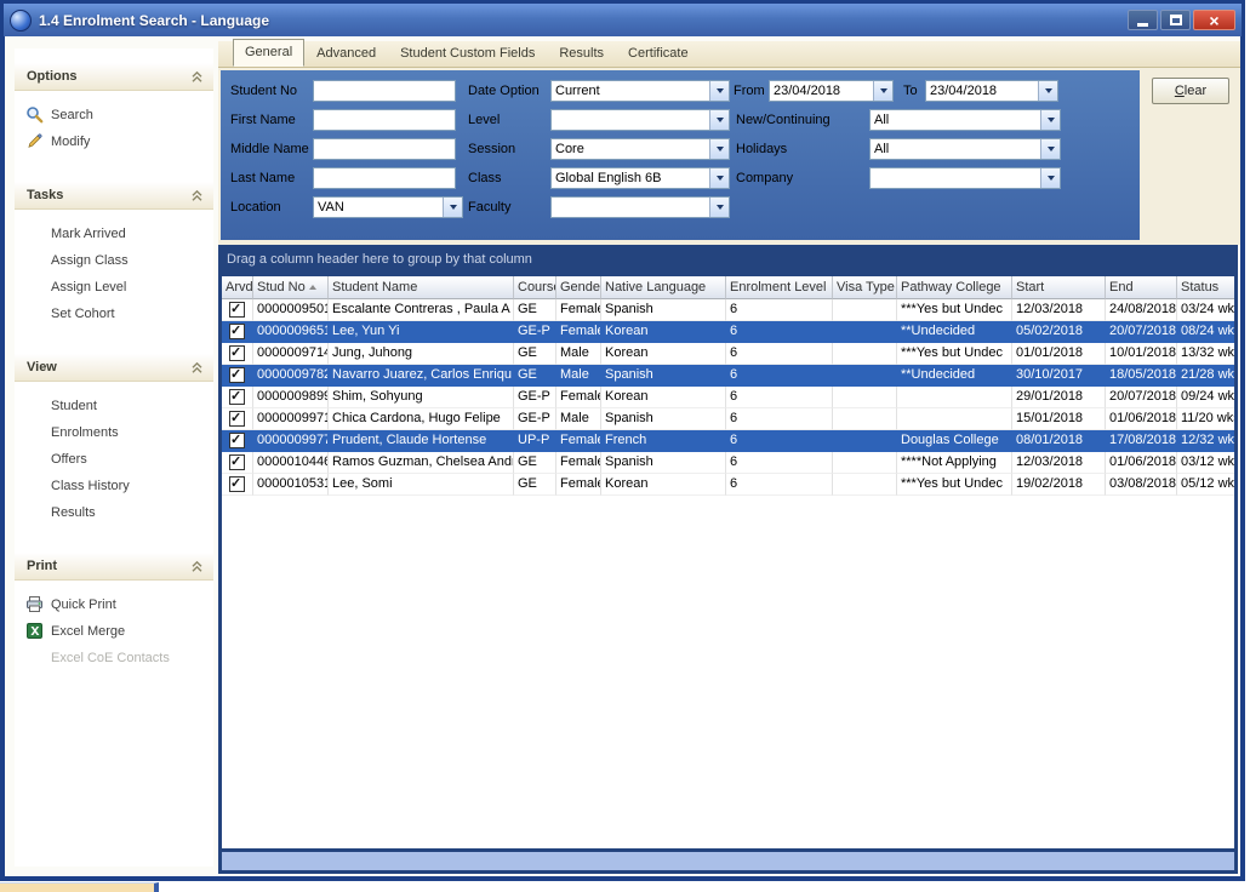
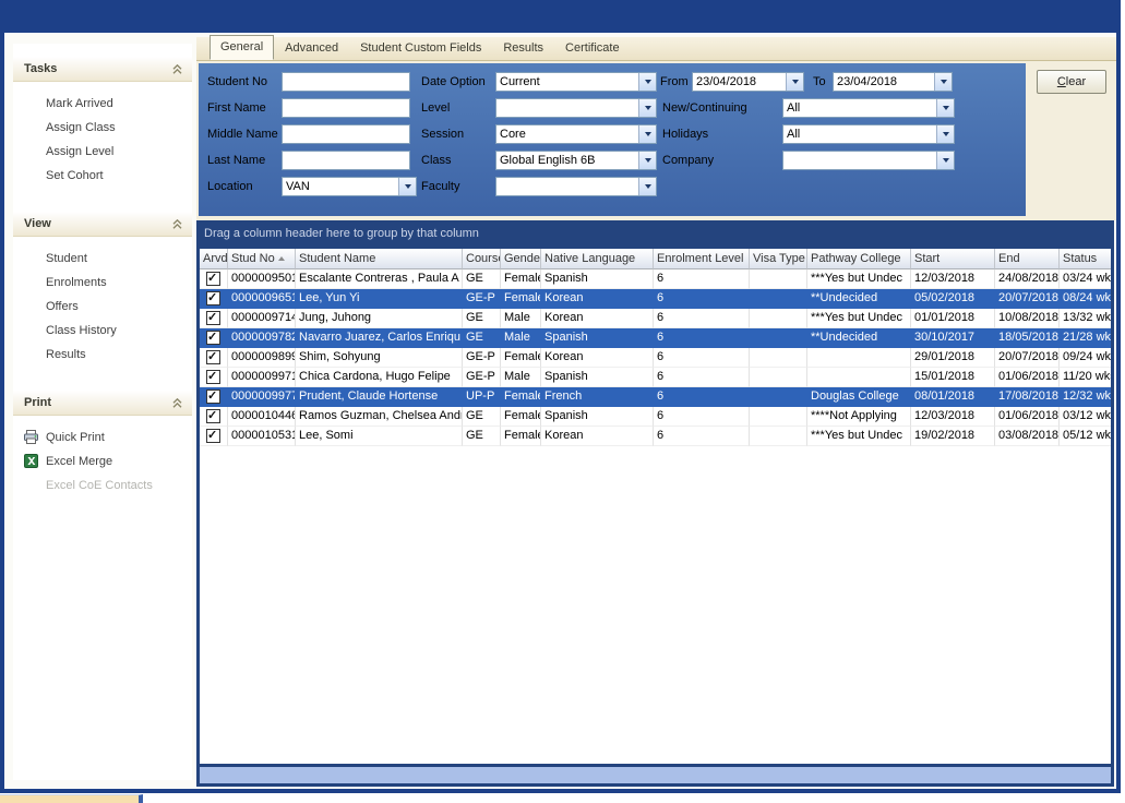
- 1.4 Enrolment Search - Language
- ×
- Options
- Search
- Modify
  Tasks
  Mark Arrived
  Assign Class
  Assign Level
  Set Cohort
  View
  Student
  Enrolments
  Offers
  Class History
  Results
  Print
  Quick Print
  Excel Merge
  Excel CoE Contacts
  General
  Advanced
  Student Custom Fields
  Results
  Certificate
  Student No
  First Name
  Middle Name
  Last Name
  Location
  VAN
  Date Option
  Current
  Level
  Session
  Core
  Class
  Global English 6B
  Faculty
  From
  23/04/2018
  To
  23/04/2018
  New/Continuing
  All
  Holidays
  All
  Company
  Clear
  Drag a column header here to group by that column
  Arvd
  Stud No
  Student Name
  Cours
  Gende
  Native Language
  Enrolment Level
  Visa Type
  Pathway College
  Start
  End
  Status
  0000009501
  Escalante Contreras , Paula A
  GE
  Female
  Spanish
  6
  ***Yes but Undec
  12/03/2018
  24/08/2018
  03/24 wk
  000000965
  Lee, Yun Yi
  GE-P
  Femal
  Korean
  6
  **Undecided
  05/02/2018
  20/07/2018
  08/24 wk
  0000009714
  Jung, Juhong
  GE
  Male
  Korean
  6
  ***Yes but Undec
  01/01/2018
- 10/01/2018
+ 10/08/2018
  13/32 wk
  000000978
  Navarro Juarez, Carlos Enriqu
  GE
  Male
  Spanish
  6
  **Undecided
  30/10/2017
  18/05/2018
  21/28 wk
  0000009899
  Shim, Sohyung
  GE-P
  Female
  Korean
  6
  29/01/2018
  20/07/2018
  09/24 wk
  0000009971
  Chica Cardona, Hugo Felipe
  GE-P
  Male
  Spanish
  6
  15/01/2018
  01/06/2018
  11/20 wk
  000000997
  Prudent, Claude Hortense
  UP-P
  Femal
  French
  6
  Douglas College
  08/01/2018
  17/08/2018
  12/32 wk
  0000010446
  Ramos Guzman, Chelsea Andr
  GE
  Female
  Spanish
  6
  ****Not Applying
  12/03/2018
  01/06/2018
  03/12 wk
  0000010531
  Lee, Somi
  GE
  Female
  Korean
  6
  ***Yes but Undec
  19/02/2018
  03/08/2018
  05/12 wk
